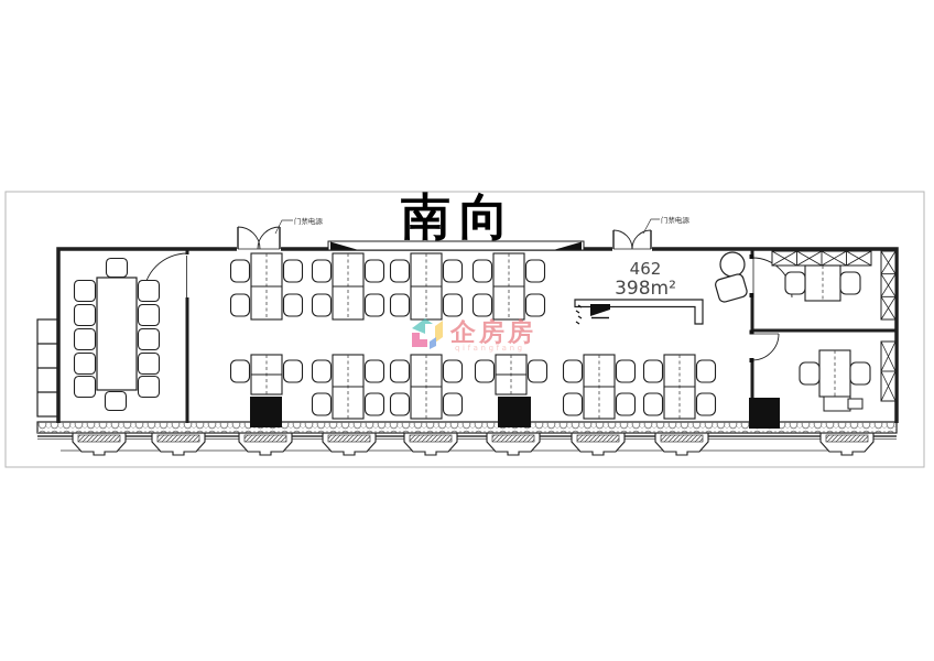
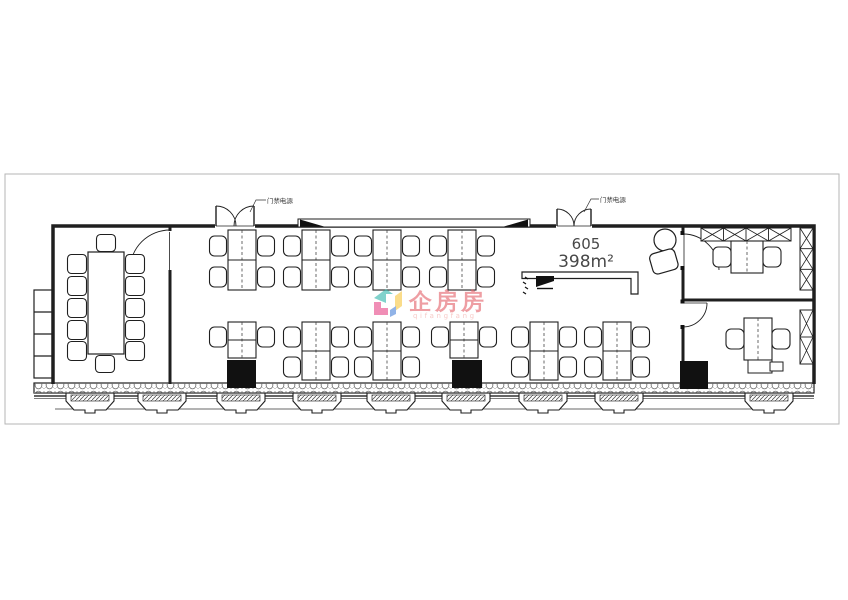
  门禁电源
  门禁电源
  企房房
  qifangfang
- 南向
- 462
+ 605
  398m²
